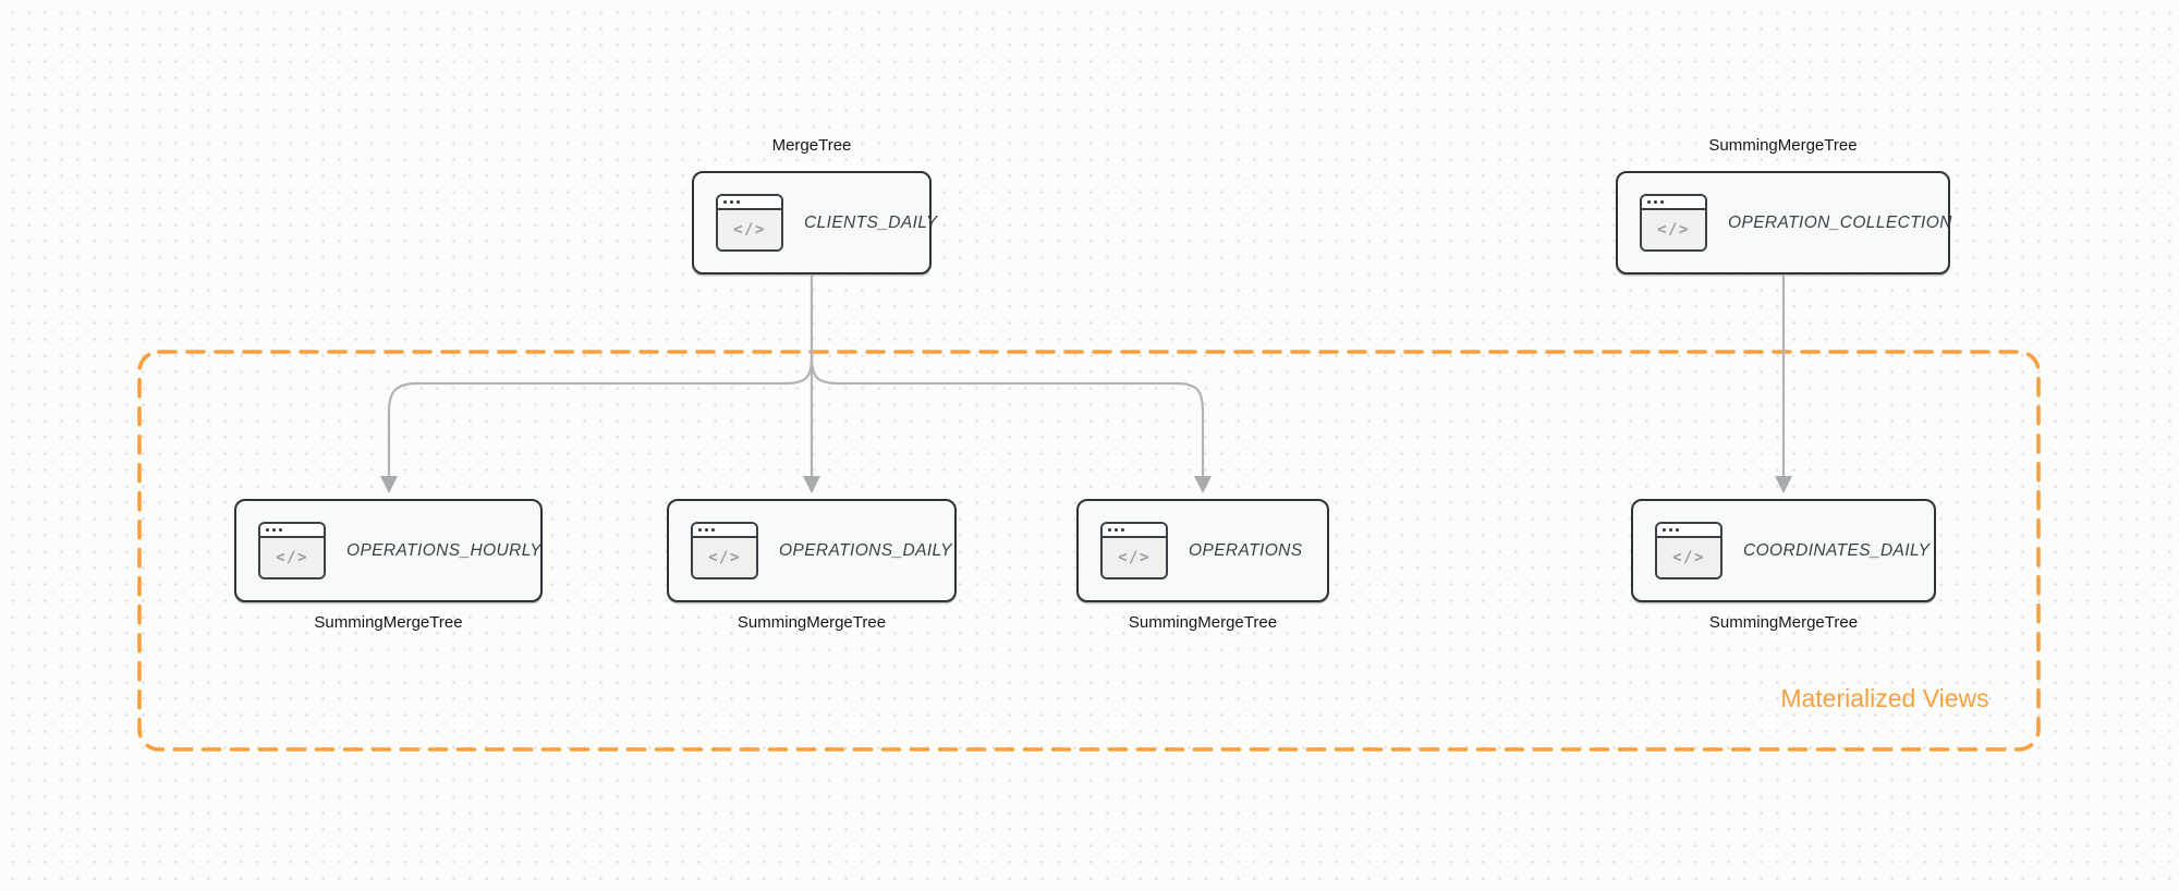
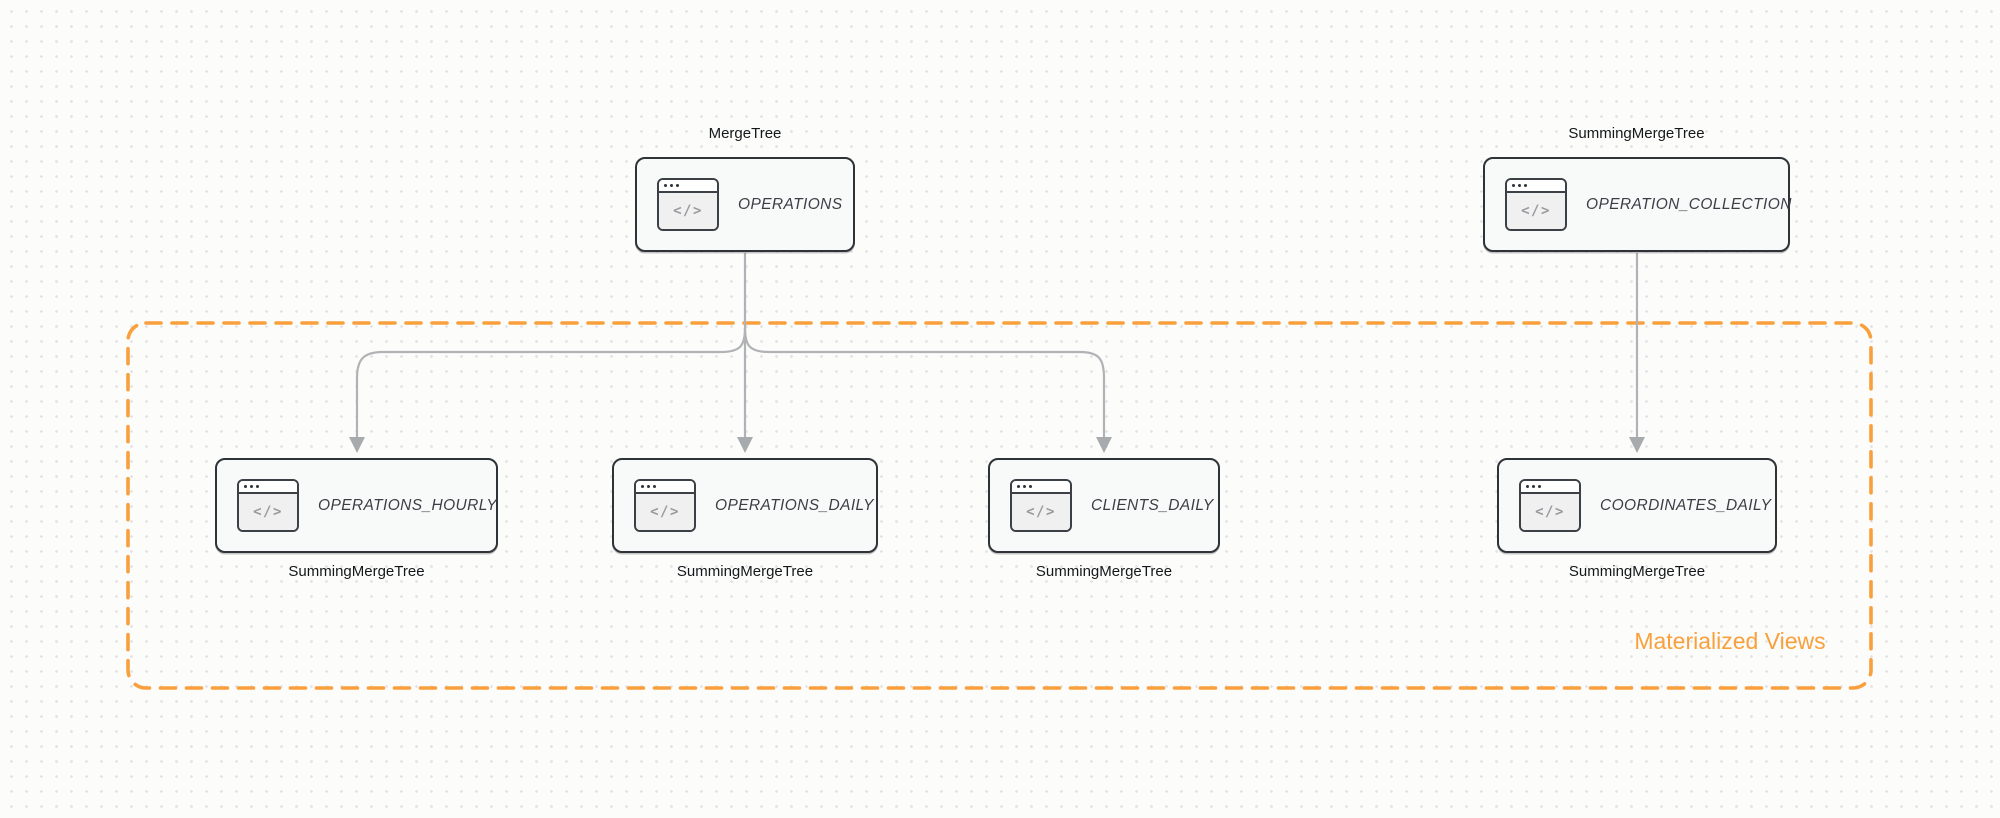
  MergeTree
  </>
- CLIENTS_DAILY
+ OPERATIONS
  SummingMergeTree
  </>
  OPERATION_COLLECTION
  </>
  OPERATIONS_HOURLY
  SummingMergeTree
  </>
  OPERATIONS_DAILY
  SummingMergeTree
  </>
- OPERATIONS
+ CLIENTS_DAILY
  SummingMergeTree
  </>
  COORDINATES_DAILY
  SummingMergeTree
  Materialized Views
